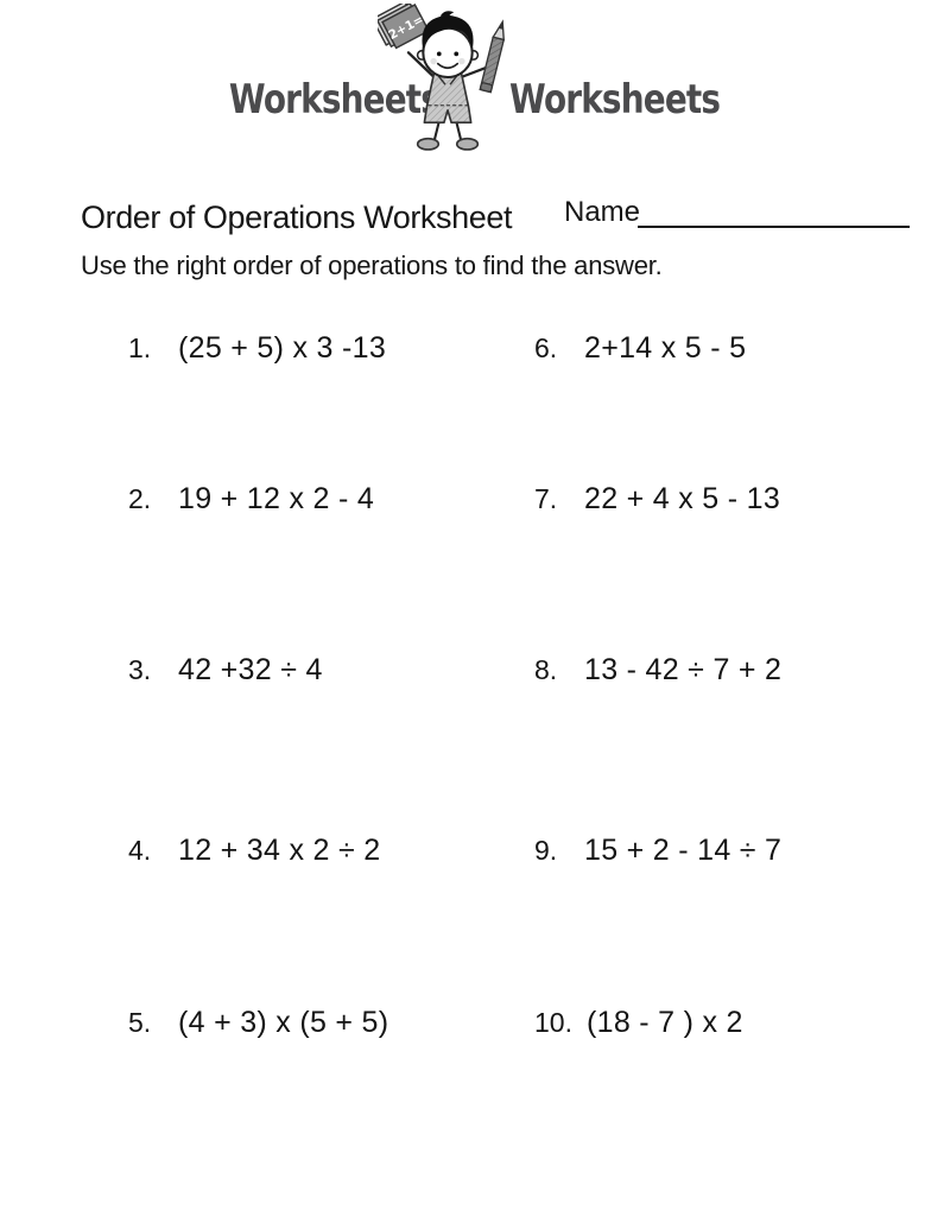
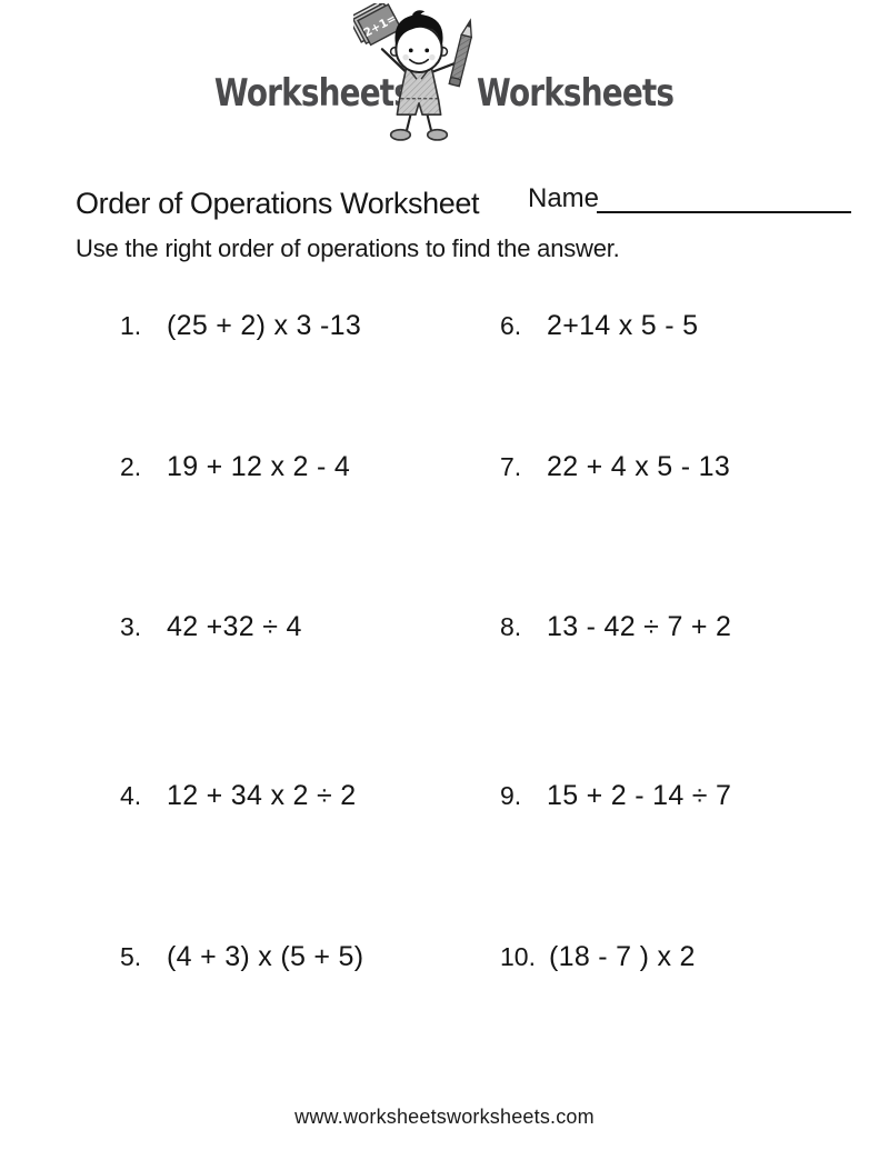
  Worksheet
  Worksheets
  Order of Operations Worksheet
  Name
  Use the right order of operations to find the answer.
  1.
- (25 + 5) x 3 -13
+ (25 + 2) x 3 -13
  6.
  2+14 x 5 - 5
  2.
  19 + 12 x 2 - 4
  7.
  22 + 4 x 5 - 13
  3.
  42 +32 ÷ 4
  8.
  13 - 42 ÷ 7 + 2
  4.
  12 + 34 x 2 ÷ 2
  9.
  15 + 2 - 14 ÷ 7
  5.
  (4 + 3) x (5 + 5)
  10.
  (18 - 7 ) x 2
+ www.worksheetsworksheets.com
